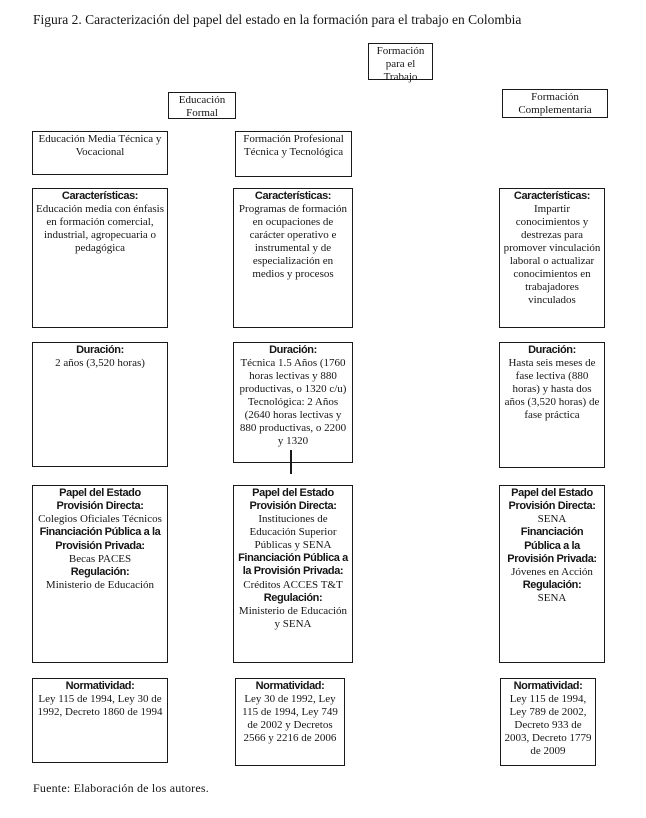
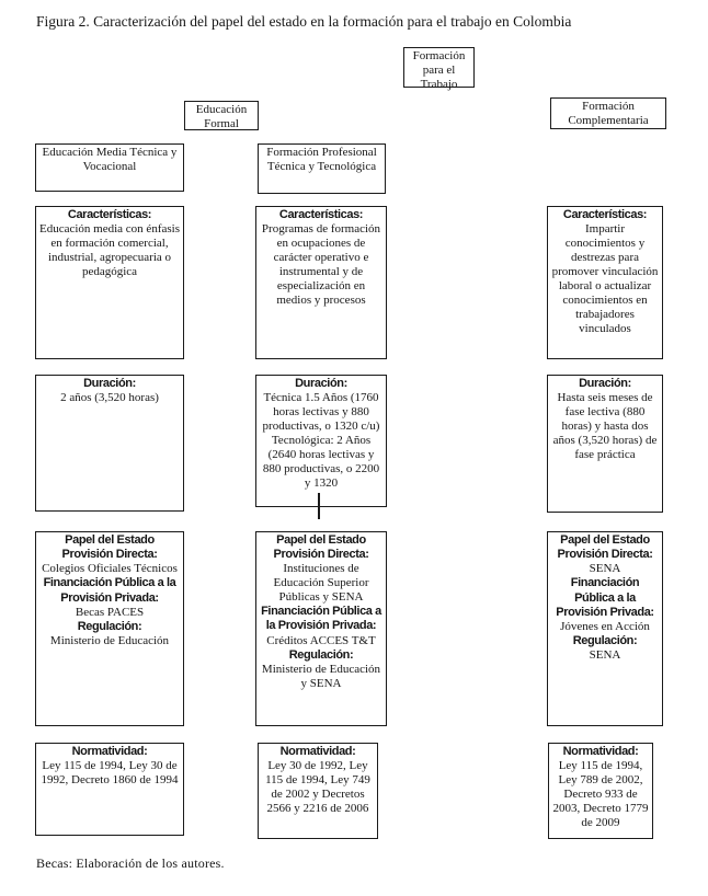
  Figura 2. Caracterización del papel del estado en la formación para el trabajo en Colombia
  Formación para el Trabajo
  Educación Formal
  Formación Complementaria
  Educación Media Técnica y Vocacional
  Formación Profesional Técnica y Tecnológica
  Características:
  Educación media con énfasis en formación comercial, industrial, agropecuaria o pedagógica
  Duración:
  2 años (3,520 horas)
  Papel del Estado
  Provisión Directa:
  Colegios Oficiales Técnicos
  Financiación Pública a la Provisión Privada:
  Becas PACES
  Regulación:
  Ministerio de Educación
  Normatividad:
  Ley 115 de 1994, Ley 30 de 1992, Decreto 1860 de 1994
  Características:
  Programas de formación en ocupaciones de carácter operativo e instrumental y de especialización en medios y procesos
  Duración:
  Técnica 1.5 Años (1760 horas lectivas y 880 productivas, o 1320 c/u) Tecnológica: 2 Años (2640 horas lectivas y 880 productivas, o 2200 y 1320
  Papel del Estado
  Provisión Directa:
  Instituciones de Educación Superior Públicas y SENA
  Financiación Pública a la Provisión Privada:
  Créditos ACCES T&T
  Regulación:
  Ministerio de Educación y SENA
  Normatividad:
  Ley 30 de 1992, Ley 115 de 1994, Ley 749 de 2002 y Decretos 2566 y 2216 de 2006
  Características:
  Impartir conocimientos y destrezas para promover vinculación laboral o actualizar conocimientos en trabajadores vinculados
  Duración:
  Hasta seis meses de fase lectiva (880 horas) y hasta dos años (3,520 horas) de fase práctica
  Papel del Estado
  Provisión Directa:
  SENA
  Financiación Pública a la Provisión Privada:
  Jóvenes en Acción
  Regulación:
  SENA
  Normatividad:
  Ley 115 de 1994, Ley 789 de 2002, Decreto 933 de 2003, Decreto 1779 de 2009
- Fuente: Elaboración de los autores.
+ Becas: Elaboración de los autores.
